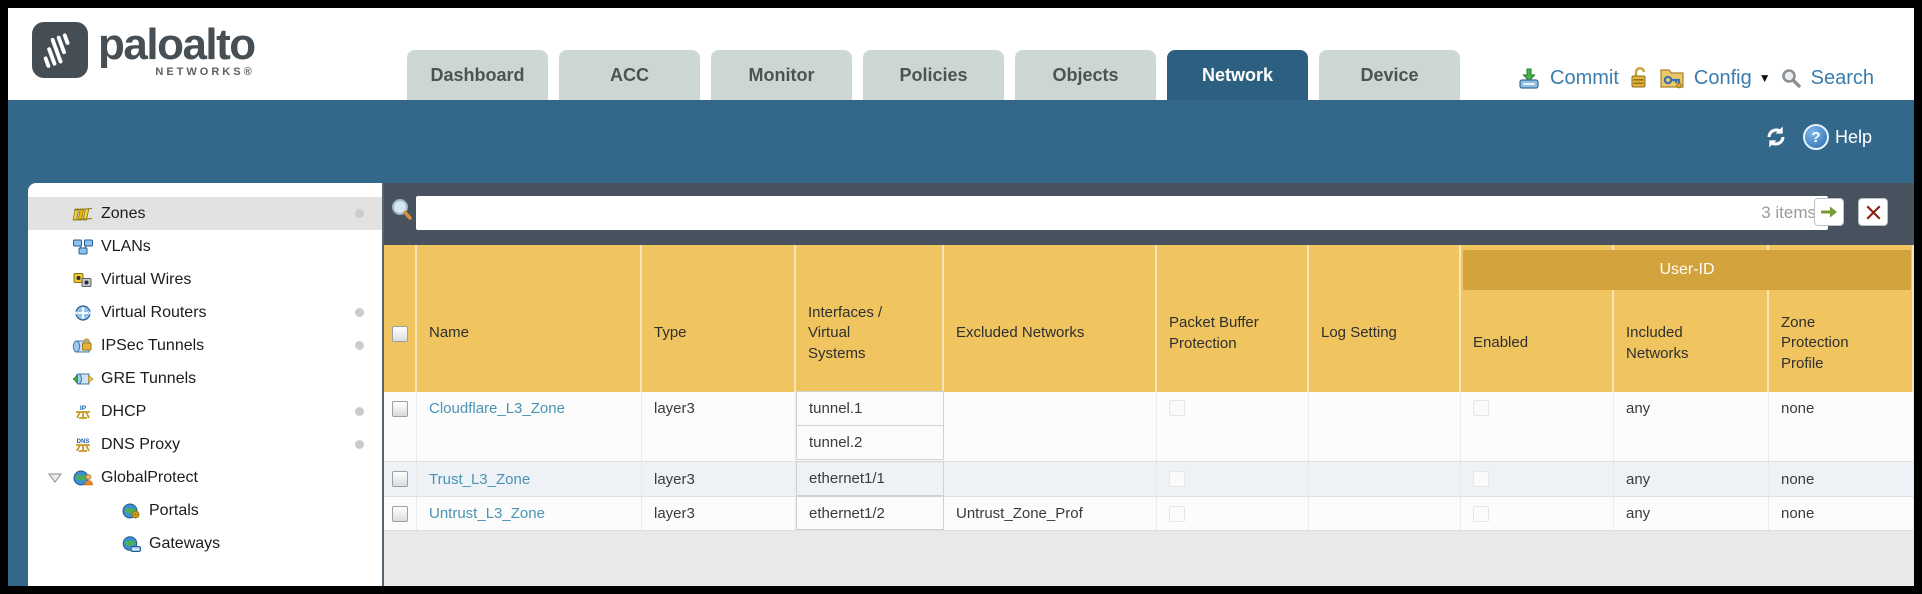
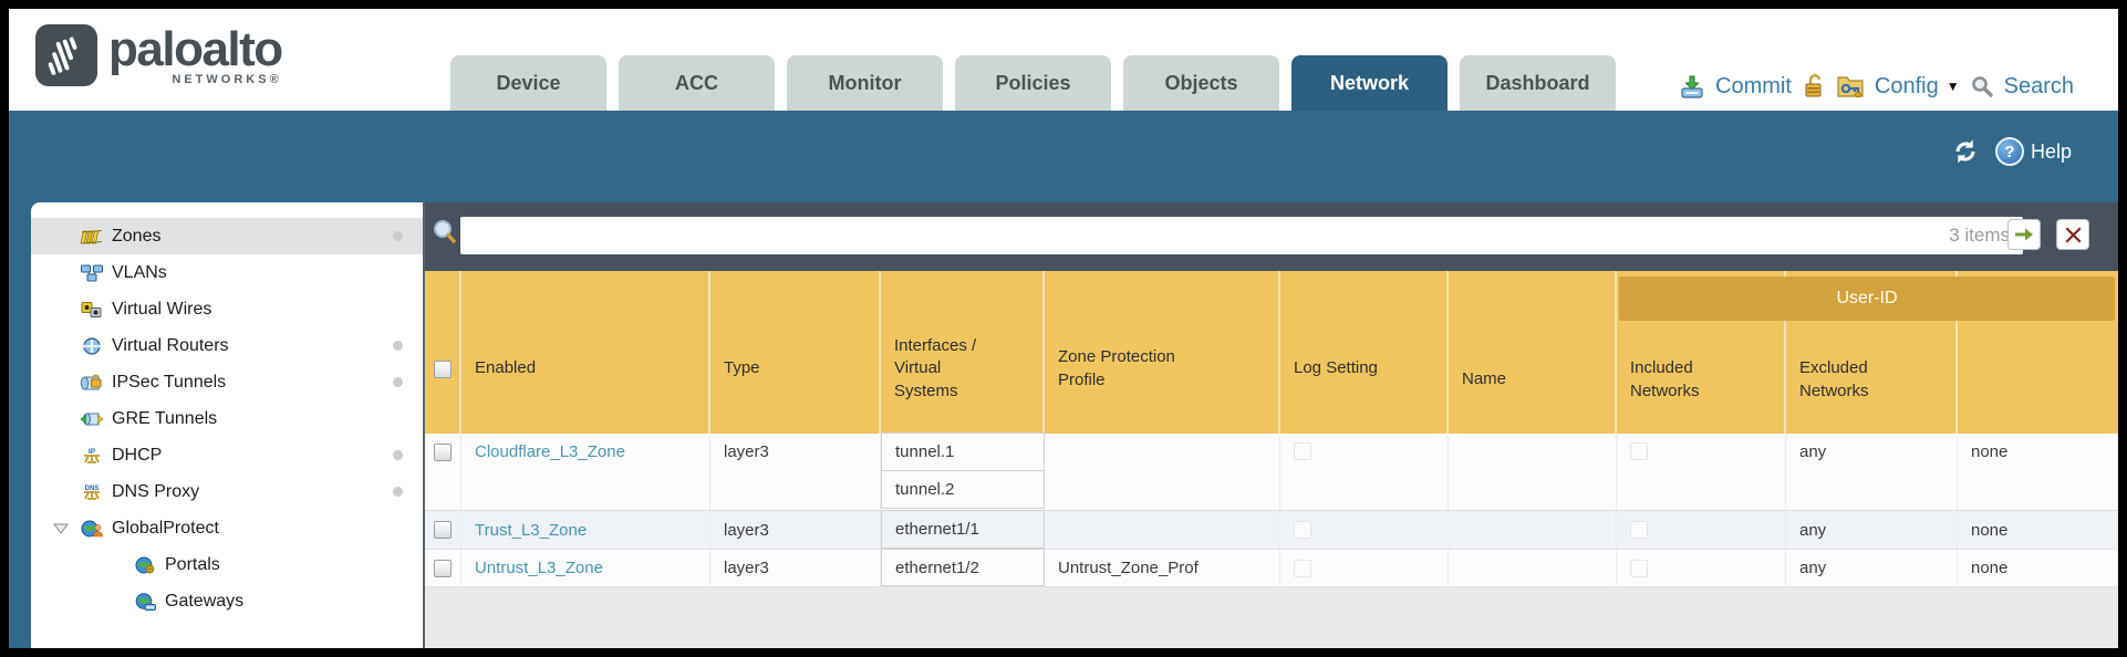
  paloalto
  NETWORKS®
- Dashboard
+ Device
  ACC
  Monitor
  Policies
  Objects
  Network
- Device
+ Dashboard
  Commit
  Config
  ▼
  Search
  ?
  Help
  Zones
  VLANs
  Virtual Wires
  Virtual Routers
  IPSec Tunnels
  GRE Tunnels
  DHCP
  DNS Proxy
  GlobalProtect
  Portals
  Gateways
  3 items
- Name
+ Enabled
  Type
  Interfaces / Virtual Systems
- Excluded Networks
+ Zone Protection Profile
- Packet Buffer Protection
  Log Setting
- Enabled
+ Name
  Included Networks
- Zone Protection Profile
+ Excluded Networks
  User-ID
  Cloudflare_L3_Zone
  layer3
  tunnel.1
  tunnel.2
  any
  none
  Trust_L3_Zone
  layer3
  ethernet1/1
  any
  none
  Untrust_L3_Zone
  layer3
  ethernet1/2
  Untrust_Zone_Prof
  any
  none
